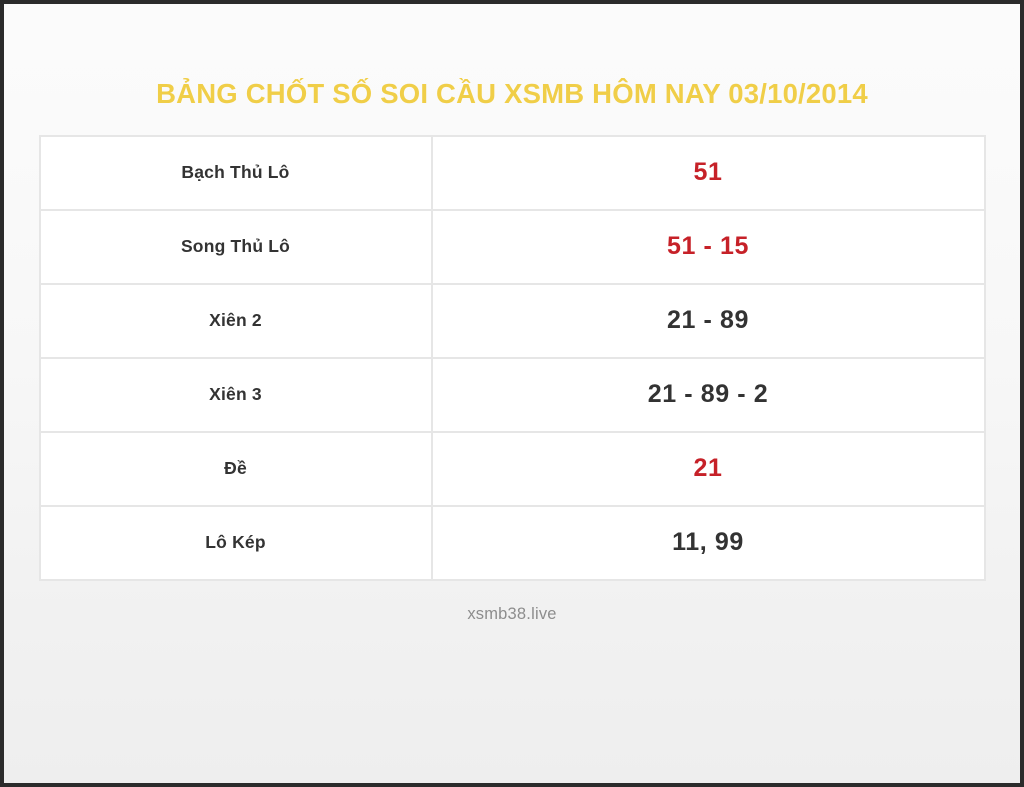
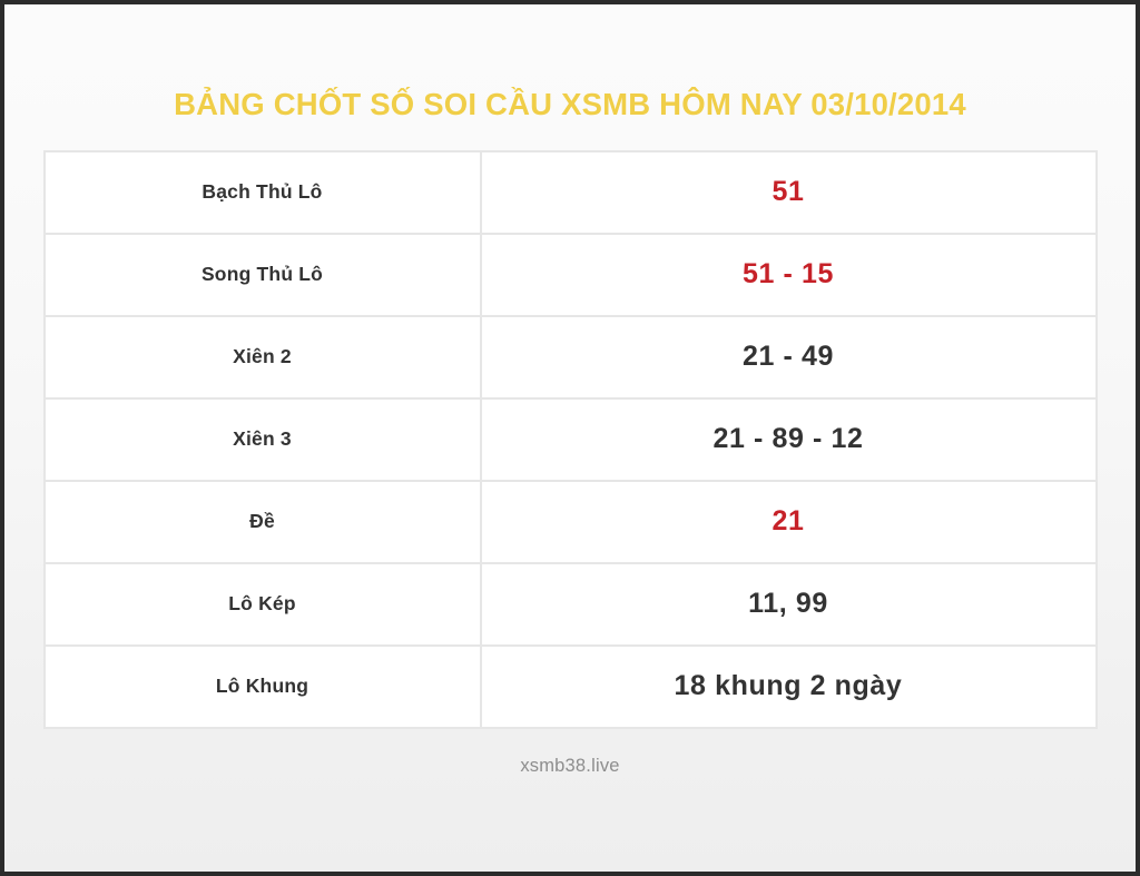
  BẢNG CHỐT SỐ SOI CẦU XSMB HÔM NAY 03/10/2014
  Bạch Thủ Lô	51
  Song Thủ Lô	51 - 15
- Xiên 2	21 - 89
+ Xiên 2	21 - 49
- Xiên 3	21 - 89 - 2
+ Xiên 3	21 - 89 - 12
  Đề	21
  Lô Kép	11, 99
+ Lô Khung	18 khung 2 ngày
  xsmb38.live
